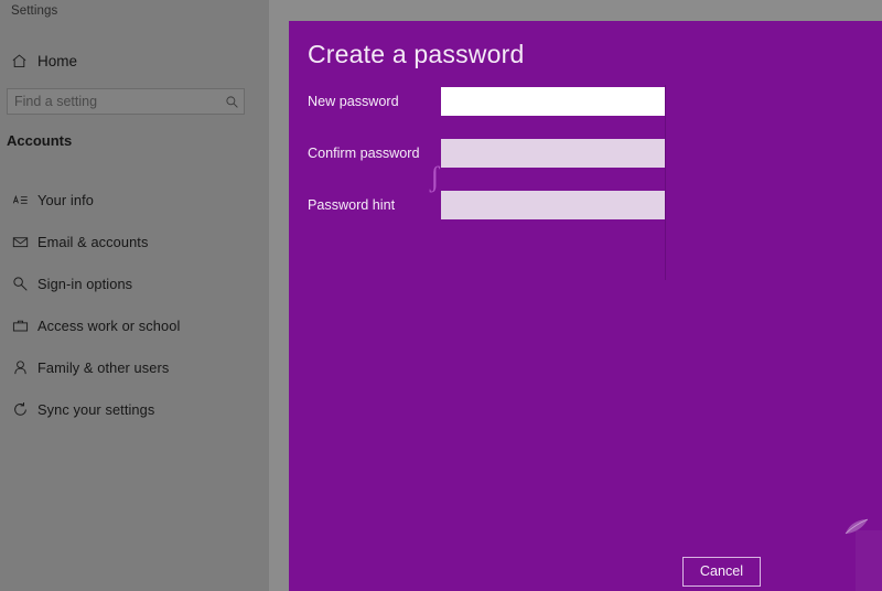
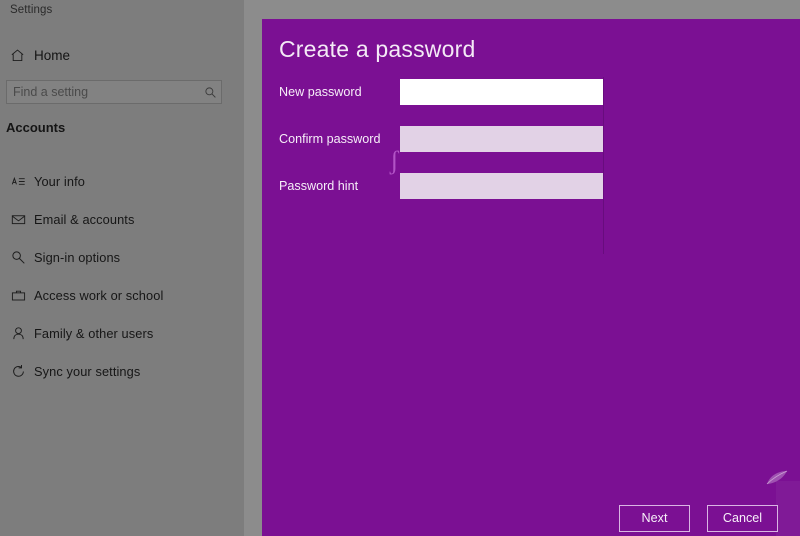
  Settings
  Home
  Find a setting
  Accounts
  Your info
  Email & accounts
  Sign-in options
  Access work or school
  Family & other users
  Sync your settings
  Create a password
  New password
  Confirm password
  ʃ
  Password hint
+ Next
  Cancel
